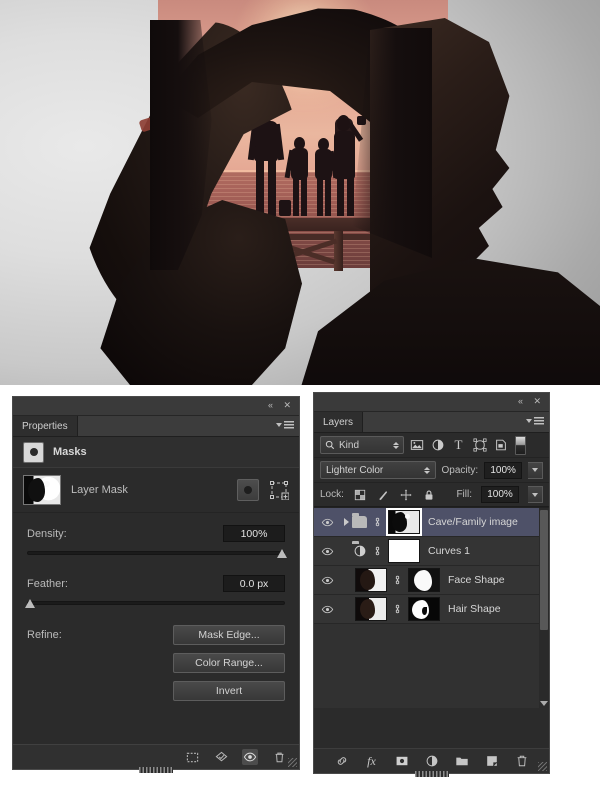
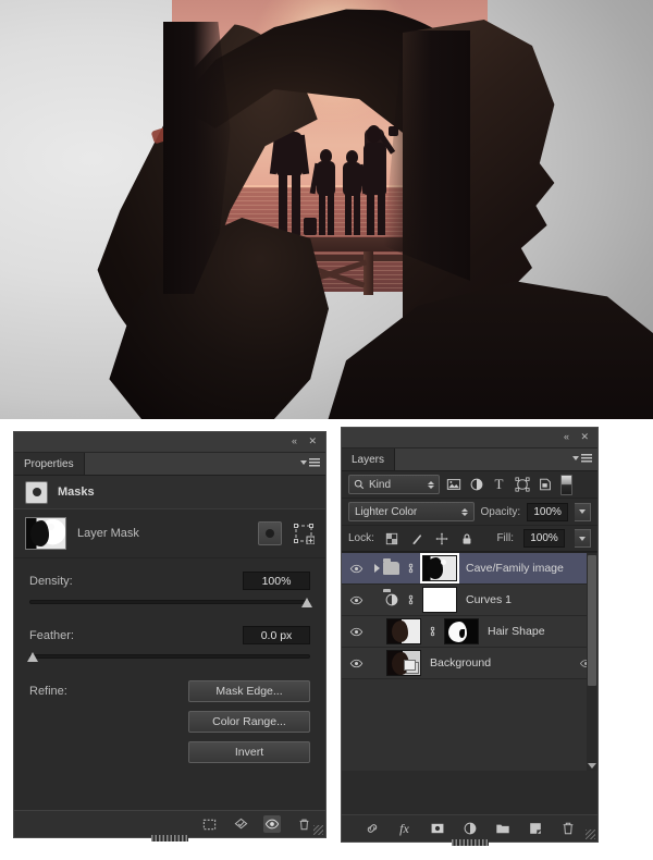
  «
  ✕
  Properties
  Masks
  Layer Mask
  Density:
  100%
  Feather:
  0.0 px
  Refine:
  Mask Edge...
  Color Range...
  Invert
  «
  ✕
  Layers
  Kind
  T
  Lighter Color
  Opacity:
  100%
  Lock:
  Fill:
  100%
  Cave/Family image
  Curves 1
- Face Shape
  Hair Shape
+ Background
  fx
